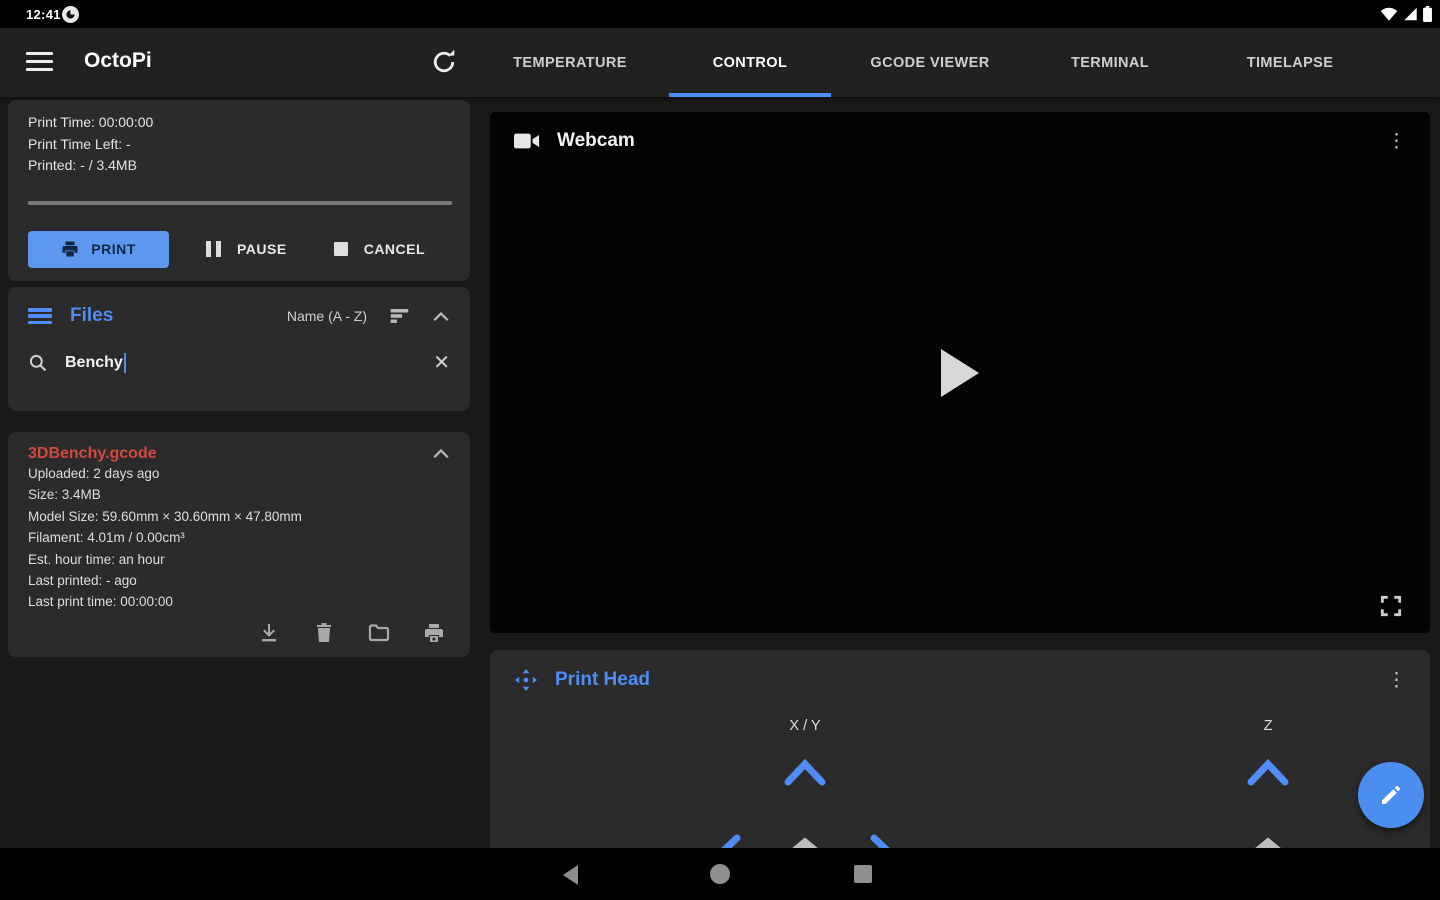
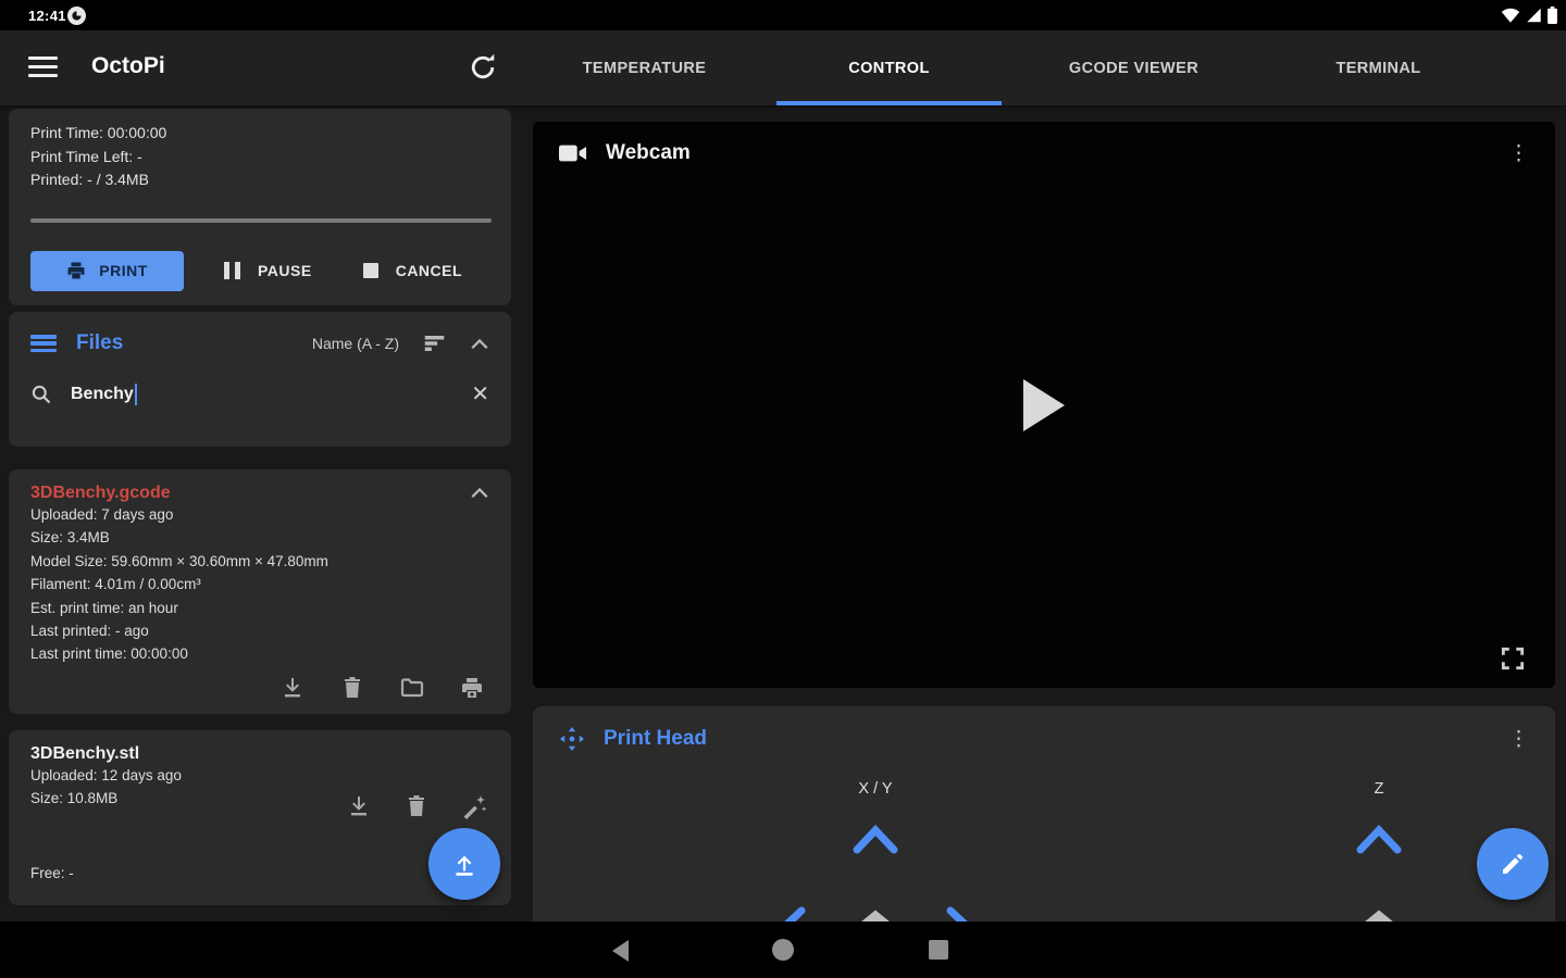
  12:41
  OctoPi
  TEMPERATURE
  CONTROL
  GCODE VIEWER
  TERMINAL
- TIMELAPSE
  Print Time: 00:00:00
  Print Time Left: -
  Printed: - / 3.4MB
  PRINT
  PAUSE
  CANCEL
  Files
  Name (A - Z)
  Benchy
  ✕
  3DBenchy.gcode
- Uploaded: 2 days ago
+ Uploaded: 7 days ago
  Size: 3.4MB
  Model Size: 59.60mm × 30.60mm × 47.80mm
  Filament: 4.01m / 0.00cm³
- Est. hour time: an hour
+ Est. print time: an hour
  Last printed: - ago
  Last print time: 00:00:00
+ 3DBenchy.stl
+ Uploaded: 12 days ago
+ Size: 10.8MB
+ Free: -
  Webcam
  ⋮
  Print Head
  ⋮
  X / Y
  Z
